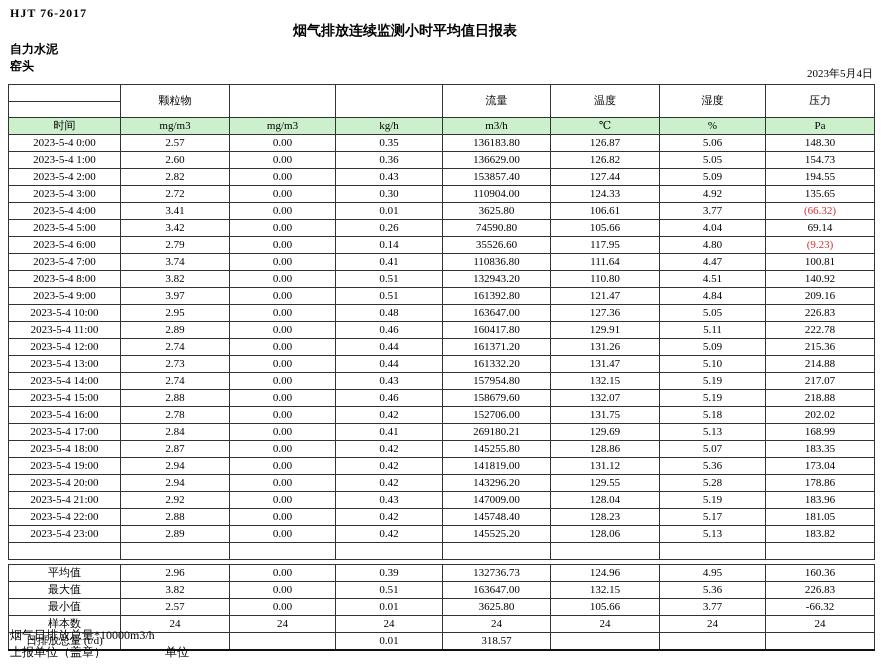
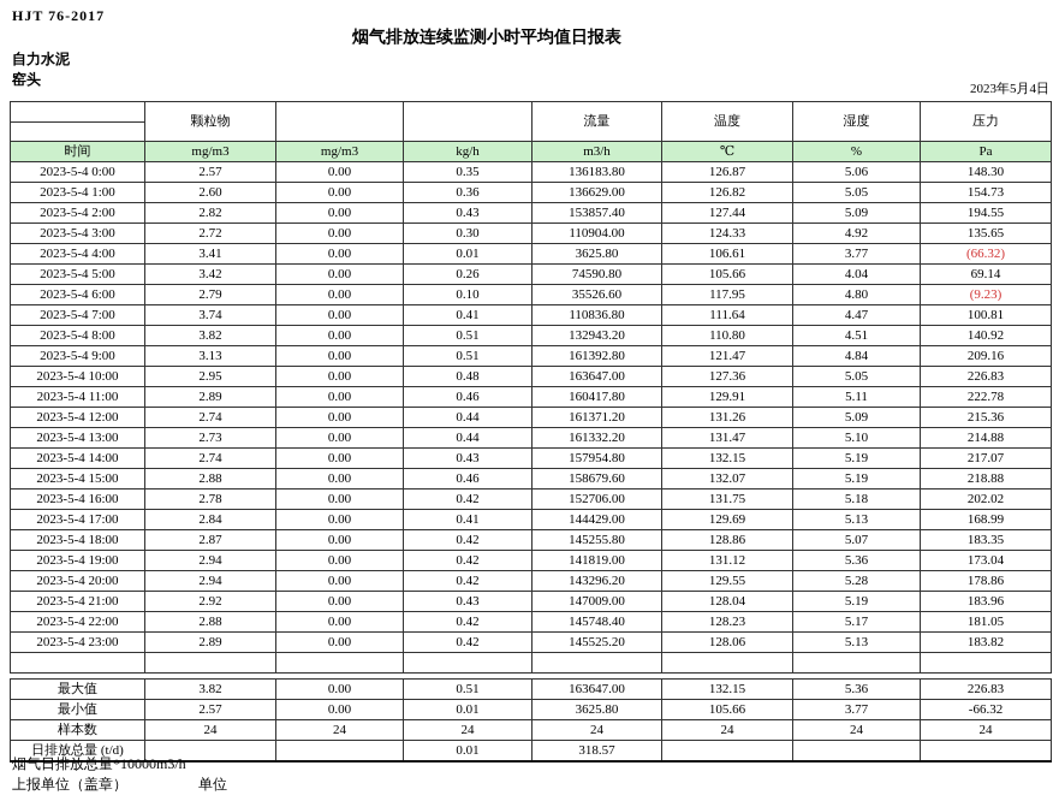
  HJT 76-2017
  烟气排放连续监测小时平均值日报表
  自力水泥
  窑头
  2023年5月4日
  	颗粒物			流量	温度	湿度	压力
  时间	mg/m3	mg/m3	kg/h	m3/h	℃	%	Pa
  2023-5-4 0:00	2.57	0.00	0.35	136183.80	126.87	5.06	148.30
  2023-5-4 1:00	2.60	0.00	0.36	136629.00	126.82	5.05	154.73
  2023-5-4 2:00	2.82	0.00	0.43	153857.40	127.44	5.09	194.55
  2023-5-4 3:00	2.72	0.00	0.30	110904.00	124.33	4.92	135.65
  2023-5-4 4:00	3.41	0.00	0.01	3625.80	106.61	3.77	(66.32)
  2023-5-4 5:00	3.42	0.00	0.26	74590.80	105.66	4.04	69.14
- 2023-5-4 6:00	2.79	0.00	0.14	35526.60	117.95	4.80	(9.23)
+ 2023-5-4 6:00	2.79	0.00	0.10	35526.60	117.95	4.80	(9.23)
  2023-5-4 7:00	3.74	0.00	0.41	110836.80	111.64	4.47	100.81
  2023-5-4 8:00	3.82	0.00	0.51	132943.20	110.80	4.51	140.92
- 2023-5-4 9:00	3.97	0.00	0.51	161392.80	121.47	4.84	209.16
+ 2023-5-4 9:00	3.13	0.00	0.51	161392.80	121.47	4.84	209.16
  2023-5-4 10:00	2.95	0.00	0.48	163647.00	127.36	5.05	226.83
  2023-5-4 11:00	2.89	0.00	0.46	160417.80	129.91	5.11	222.78
  2023-5-4 12:00	2.74	0.00	0.44	161371.20	131.26	5.09	215.36
  2023-5-4 13:00	2.73	0.00	0.44	161332.20	131.47	5.10	214.88
  2023-5-4 14:00	2.74	0.00	0.43	157954.80	132.15	5.19	217.07
  2023-5-4 15:00	2.88	0.00	0.46	158679.60	132.07	5.19	218.88
  2023-5-4 16:00	2.78	0.00	0.42	152706.00	131.75	5.18	202.02
- 2023-5-4 17:00	2.84	0.00	0.41	269180.21	129.69	5.13	168.99
+ 2023-5-4 17:00	2.84	0.00	0.41	144429.00	129.69	5.13	168.99
  2023-5-4 18:00	2.87	0.00	0.42	145255.80	128.86	5.07	183.35
  2023-5-4 19:00	2.94	0.00	0.42	141819.00	131.12	5.36	173.04
  2023-5-4 20:00	2.94	0.00	0.42	143296.20	129.55	5.28	178.86
  2023-5-4 21:00	2.92	0.00	0.43	147009.00	128.04	5.19	183.96
  2023-5-4 22:00	2.88	0.00	0.42	145748.40	128.23	5.17	181.05
  2023-5-4 23:00	2.89	0.00	0.42	145525.20	128.06	5.13	183.82
- 平均值	2.96	0.00	0.39	132736.73	124.96	4.95	160.36
  最大值	3.82	0.00	0.51	163647.00	132.15	5.36	226.83
  最小值	2.57	0.00	0.01	3625.80	105.66	3.77	-66.32
  样本数	24	24	24	24	24	24	24
  日排放总量 (t/d)			0.01	318.57
  烟气日排放总量*10000m3/h
  上报单位（盖章）
  单位
